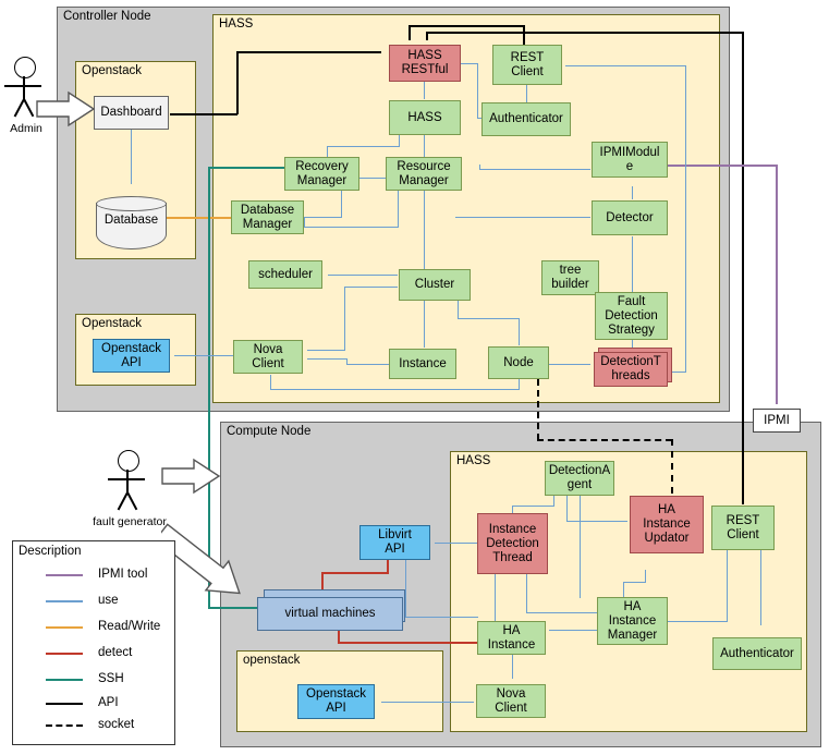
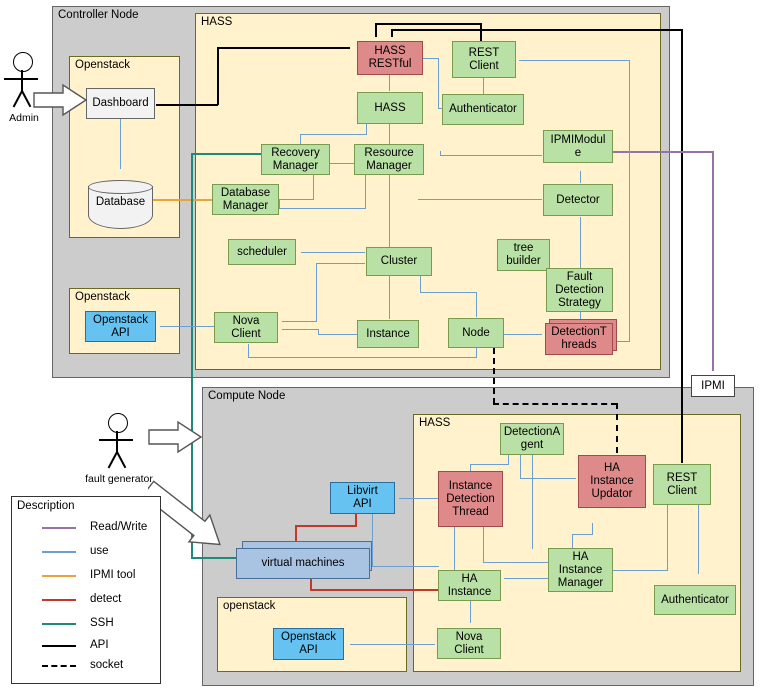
  Controller Node
  Openstack
  Openstack
  HASS
  Compute Node
  openstack
  HASS
  Dashboard
  Database
  HASS
  RESTful
  REST
  Client
  HASS
  Authenticator
  Recovery
  Manager
  Resource
  Manager
  Database
  Manager
  IPMIModul
  e
  Detector
  scheduler
  Cluster
  tree
  builder
  Fault
  Detection
  Strategy
  Nova
  Client
  Instance
  Node
  DetectionT
  hreads
  Openstack
  API
  IPMI
  Libvirt
  API
  virtual machines
  DetectionA
  gent
  Instance
  Detection
  Thread
  HA
  Instance
  Updator
  REST
  Client
  HA
  Instance
  HA
  Instance
  Manager
  Authenticator
  Nova
  Client
  Openstack
  API
  Admin
  fault generator
  Description
- IPMI tool
+ Read/Write
  use
- Read/Write
+ IPMI tool
  detect
  SSH
  API
  socket
